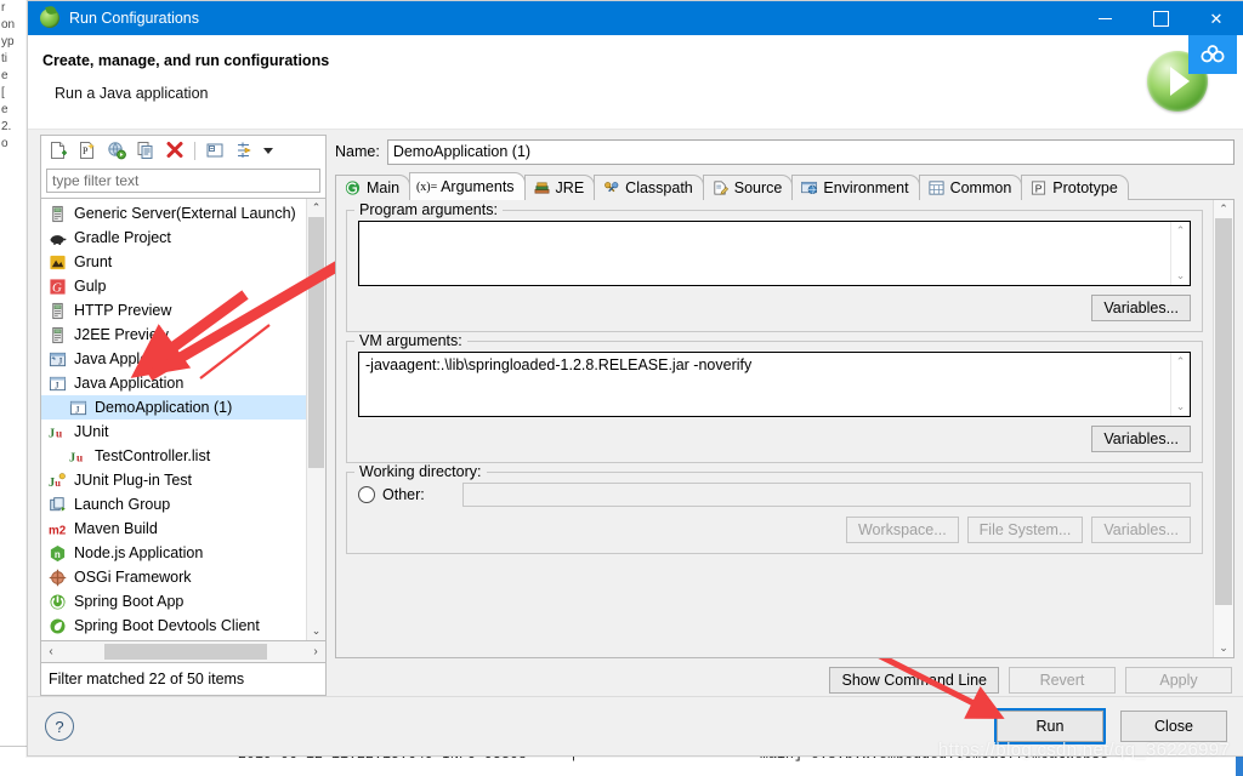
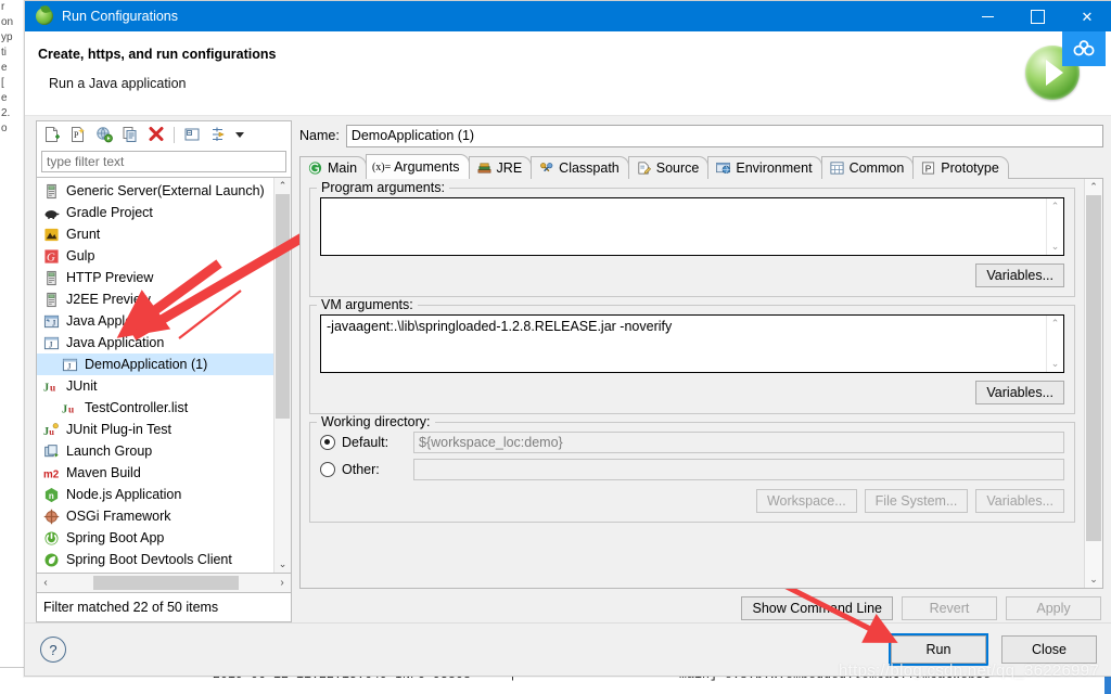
  r
  on
  yp
  ti
  e
  [
  e
  2.
  o
  Run Configurations
  ✕
- Create, manage, and run configurations
+ Create, https, and run configurations
  Run a Java application
  P
  type filter text
  Generic Server(External Launch)
  Gradle Project
  Grunt
  G
  Gulp
  HTTP Preview
  J2EE Preview
  J
  Java Applet
  J
  Java Application
  J
  DemoApplication (1)
  J
  u
  JUnit
  J
  u
  TestController.list
  J
  u
  JUnit Plug-in Test
  Launch Group
  m2
  Maven Build
  n
  Node.js Application
  OSGi Framework
  Spring Boot App
  Spring Boot Devtools Client
  ⌃
  ⌄
  ‹
  ›
  Filter matched 22 of 50 items
  Name:
  DemoApplication (1)
  Main
  (x)=
  Arguments
  JRE
  Classpath
  Source
  Environment
  Common
  P
  Prototype
  Program arguments:
  ⌃
  ⌄
  Variables...
  VM arguments:
  -javaagent:.\lib\springloaded-1.2.8.RELEASE.jar -noverify
  ⌃
  ⌄
  Variables...
  Working directory:
+ Default:
+ ${workspace_loc:demo}
  Other:
  Workspace...
  File System...
  Variables...
  ⌃
  ⌄
  Show Comnd Line
  Revert
  Apply
  ?
  Run
  Close
  https://blog.csdn.net/qq_36226997
